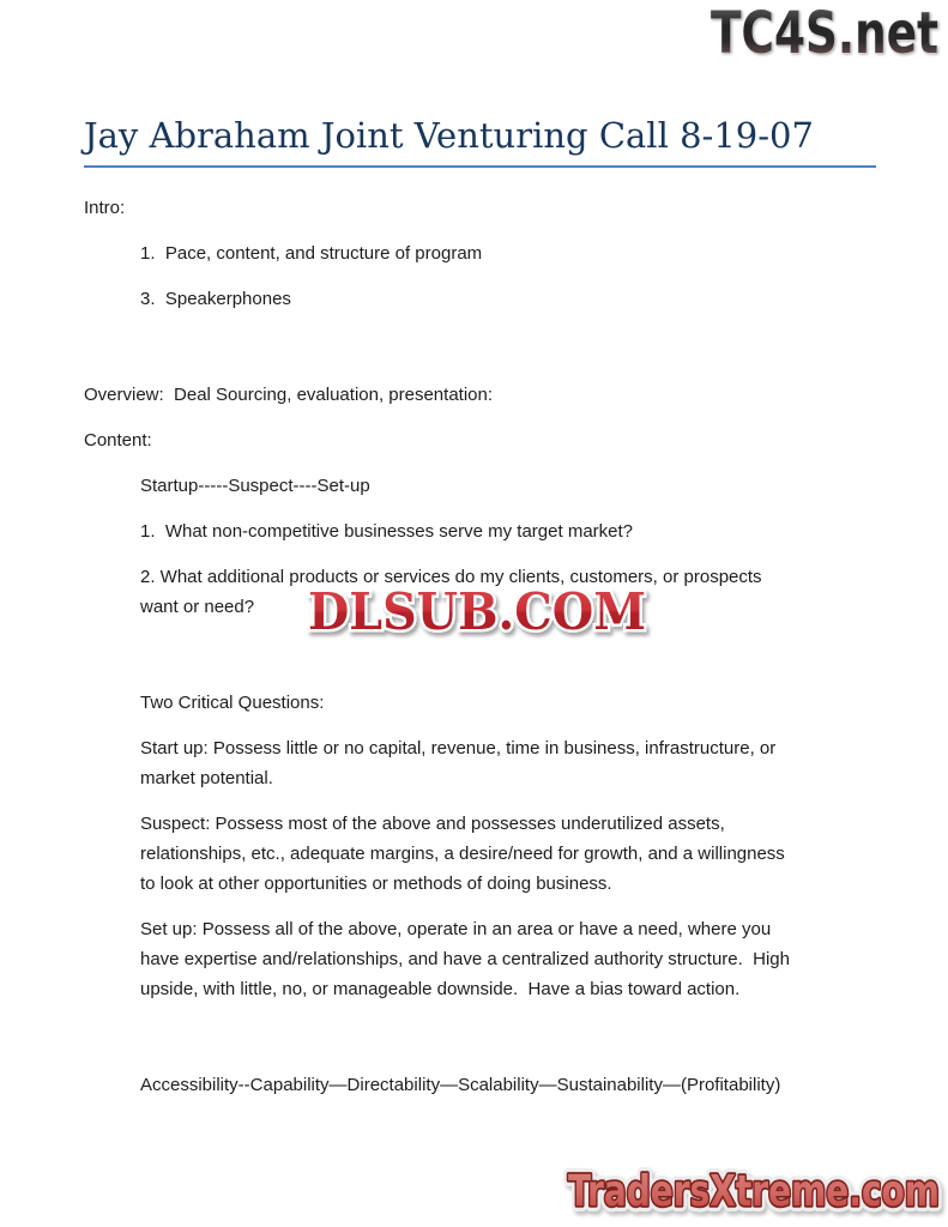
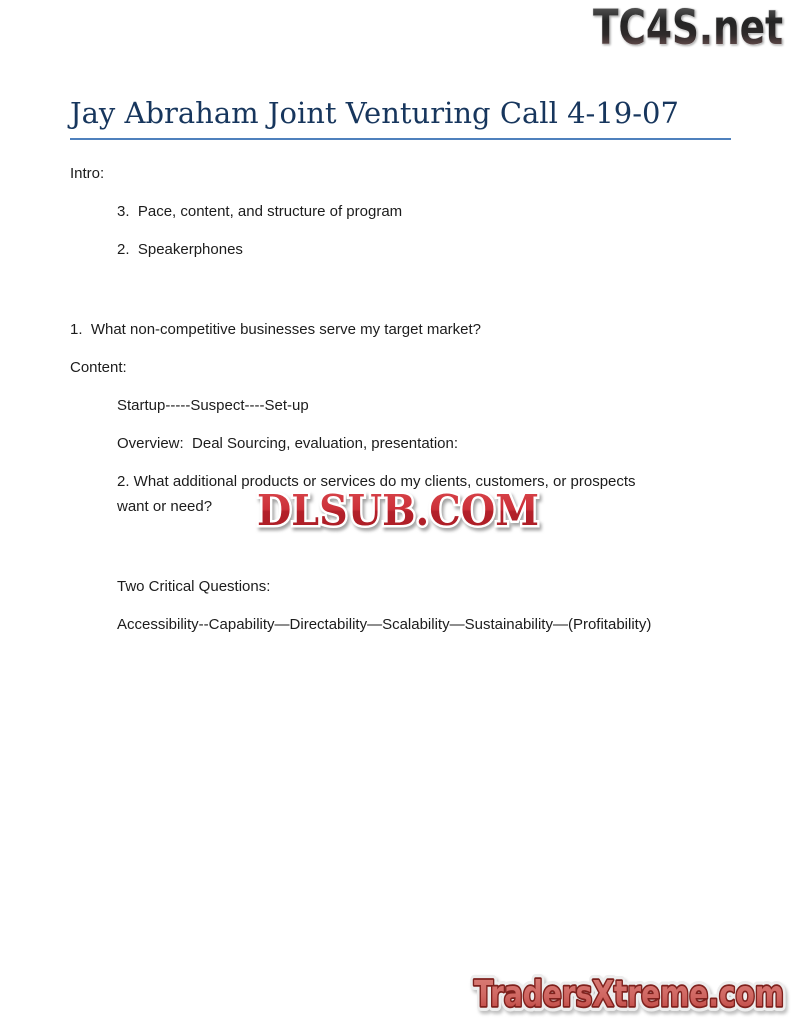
  TC4S.net
- Jay Abraham Joint Venturing Call 8-19-07
+ Jay Abraham Joint Venturing Call 4-19-07
  Intro:
- 1. Pace, content, and structure of program
+ 3. Pace, content, and structure of program
- 3. Speakerphones
+ 2. Speakerphones
- Overview: Deal Sourcing, evaluation, presentation:
+ 1. What non-competitive businesses serve my target market?
  Content:
  Startup-----Suspect----Set-up
- 1. What non-competitive businesses serve my target market?
+ Overview: Deal Sourcing, evaluation, presentation:
  2. What additional products or services do my clients, customers, or prospects
  want or need?
  Two Critical Questions:
- Start up: Possess little or no capital, revenue, time in business, infrastructure, or
- market potential.
- Suspect: Possess most of the above and possesses underutilized assets,
- relationships, etc., adequate margins, a desire/need for growth, and a willingness
- to look at other opportunities or methods of doing business.
- Set up: Possess all of the above, operate in an area or have a need, where you
- have expertise and/relationships, and have a centralized authority structure. High
- upside, with little, no, or manageable downside. Have a bias toward action.
  Accessibility--Capability—Directability—Scalability—Sustainability—(Profitability)
  DLSUB.COM
  TradersXtreme.com
